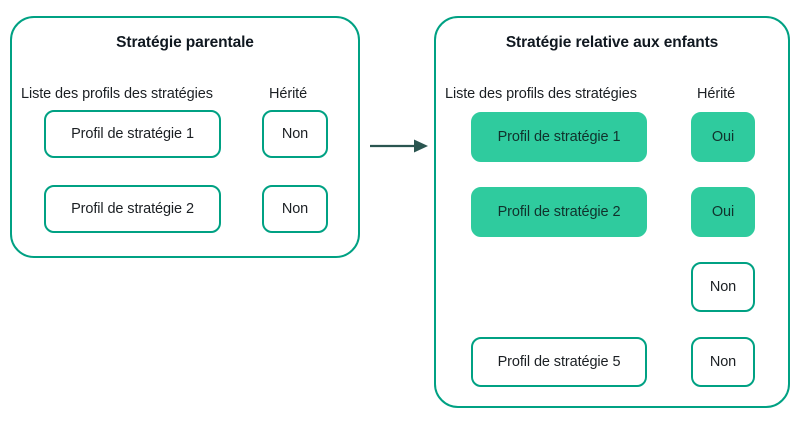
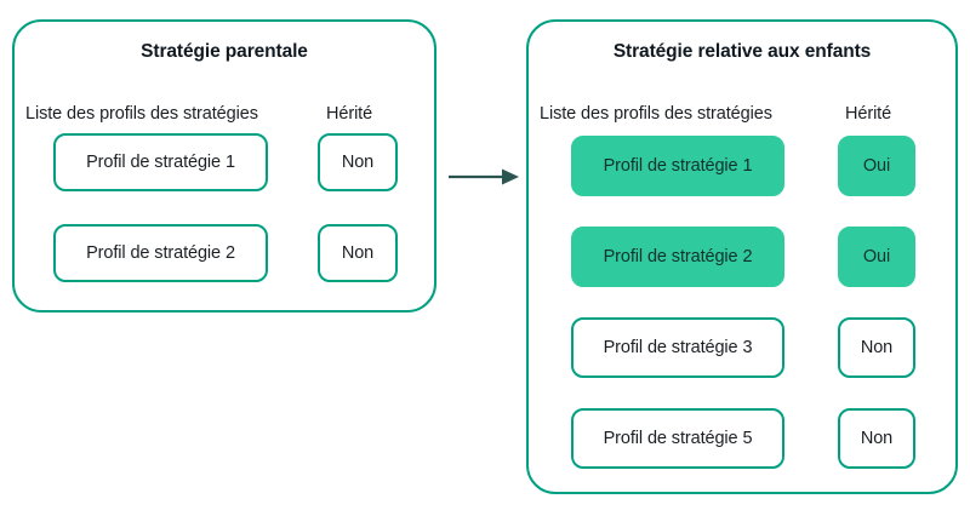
  Stratégie parentale
  Liste des profils des stratégies
  Hérité
  Profil de stratégie 1
  Non
  Profil de stratégie 2
  Non
  Stratégie relative aux enfants
  Liste des profils des stratégies
  Hérité
  Profil de stratégie 1
  Oui
  Profil de stratégie 2
  Oui
+ Profil de stratégie 3
  Non
  Profil de stratégie 5
  Non
